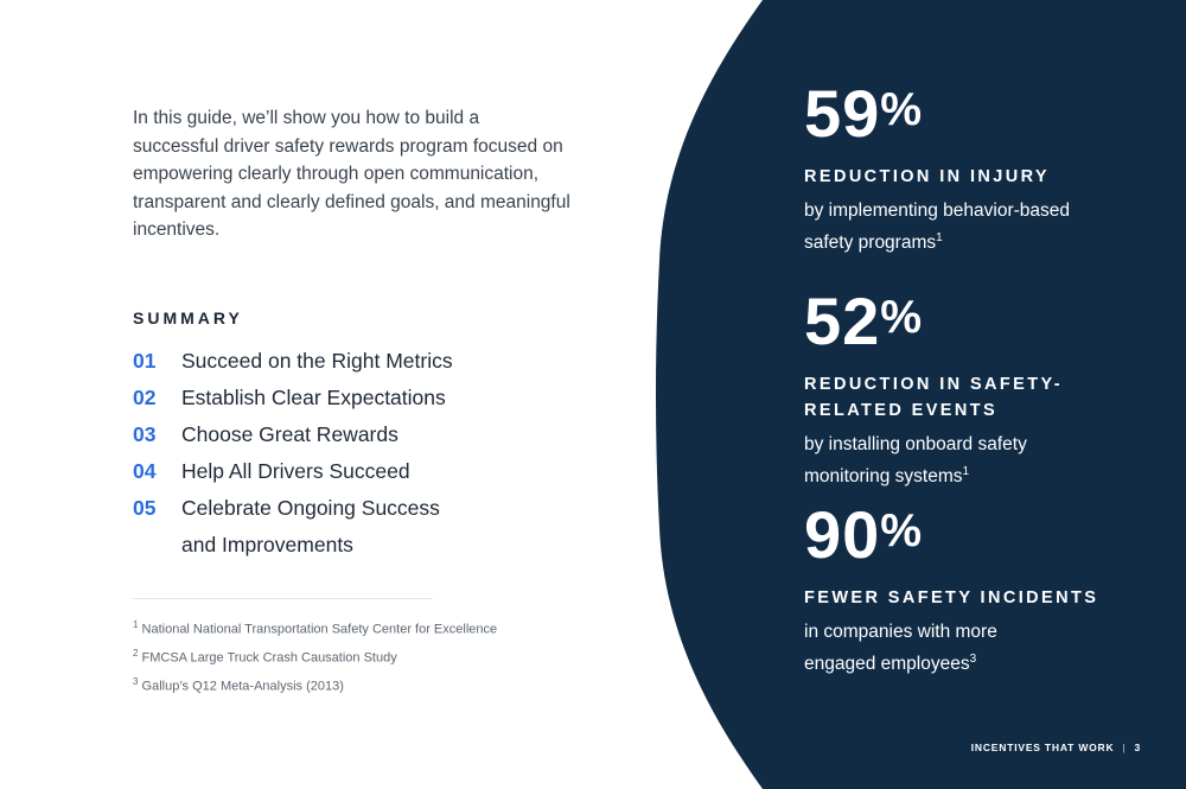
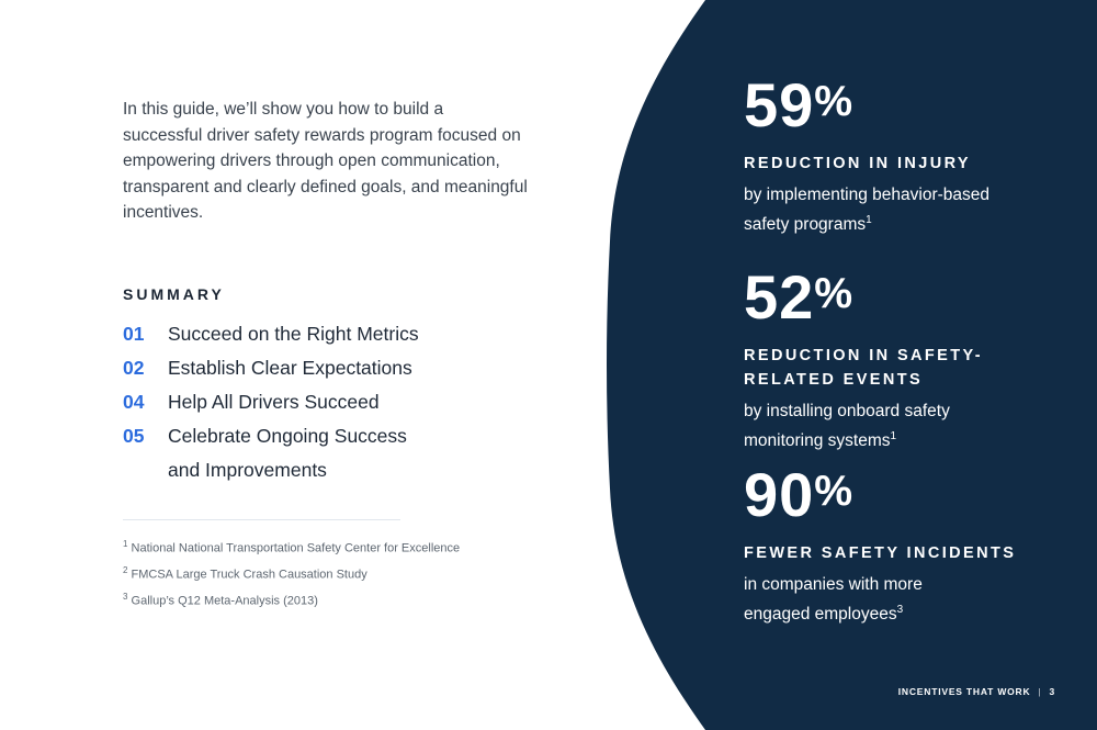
  In this guide, we’ll show you how to build a
  successful driver safety rewards program focused on
- empowering clearly through open communication,
+ empowering drivers through open communication,
  transparent and clearly defined goals, and meaningful
  incentives.
  SUMMARY
  01
  Succeed on the Right Metrics
  02
  Establish Clear Expectations
- 03
- Choose Great Rewards
  04
  Help All Drivers Succeed
  05
  Celebrate Ongoing Success
  and Improvements
  1 National National Transportation Safety Center for Excellence
  2 FMCSA Large Truck Crash Causation Study
  3 Gallup’s Q12 Meta-Analysis (2013)
  59%
  REDUCTION IN INJURY
  by implementing behavior-based
  safety programs1
  52%
  REDUCTION IN SAFETY-
  RELATED EVENTS
  by installing onboard safety
  monitoring systems1
  90%
  FEWER SAFETY INCIDENTS
  in companies with more
  engaged employees3
  INCENTIVES THAT WORK | 3
